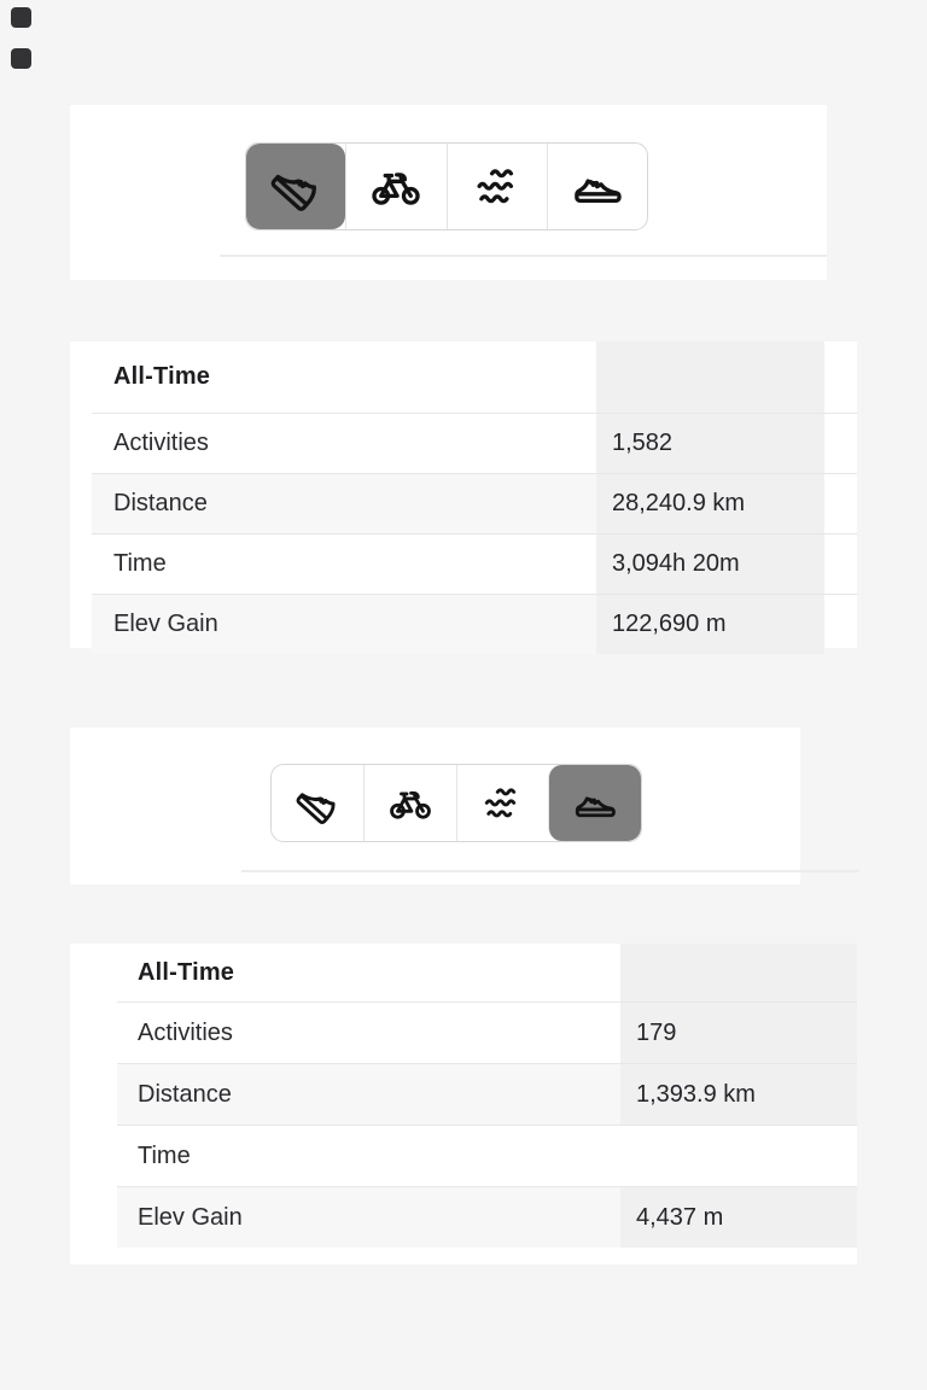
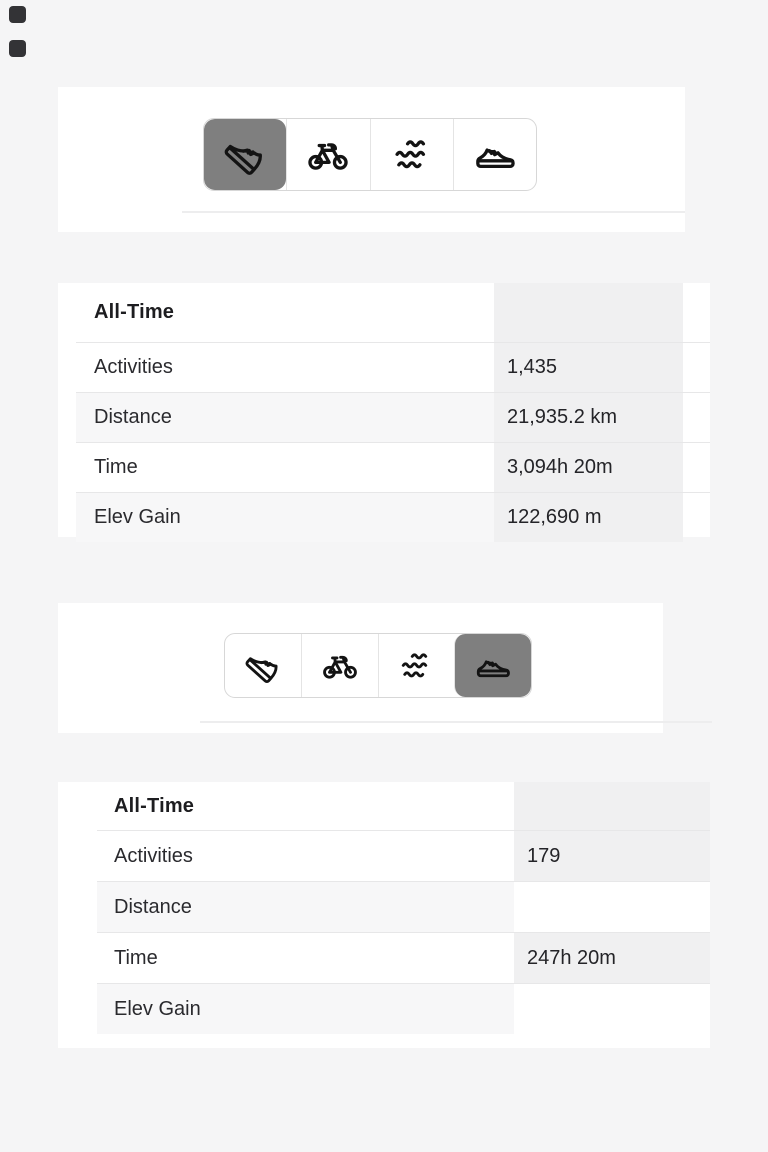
  All-Time
  Activities
- 1,582
+ 1,435
  Distance
- 28,240.9 km
+ 21,935.2 km
  Time
  3,094h 20m
  Elev Gain
  122,690 m
  All-Time
  Activities
  179
  Distance
- 1,393.9 km
  Time
+ 247h 20m
  Elev Gain
- 4,437 m
